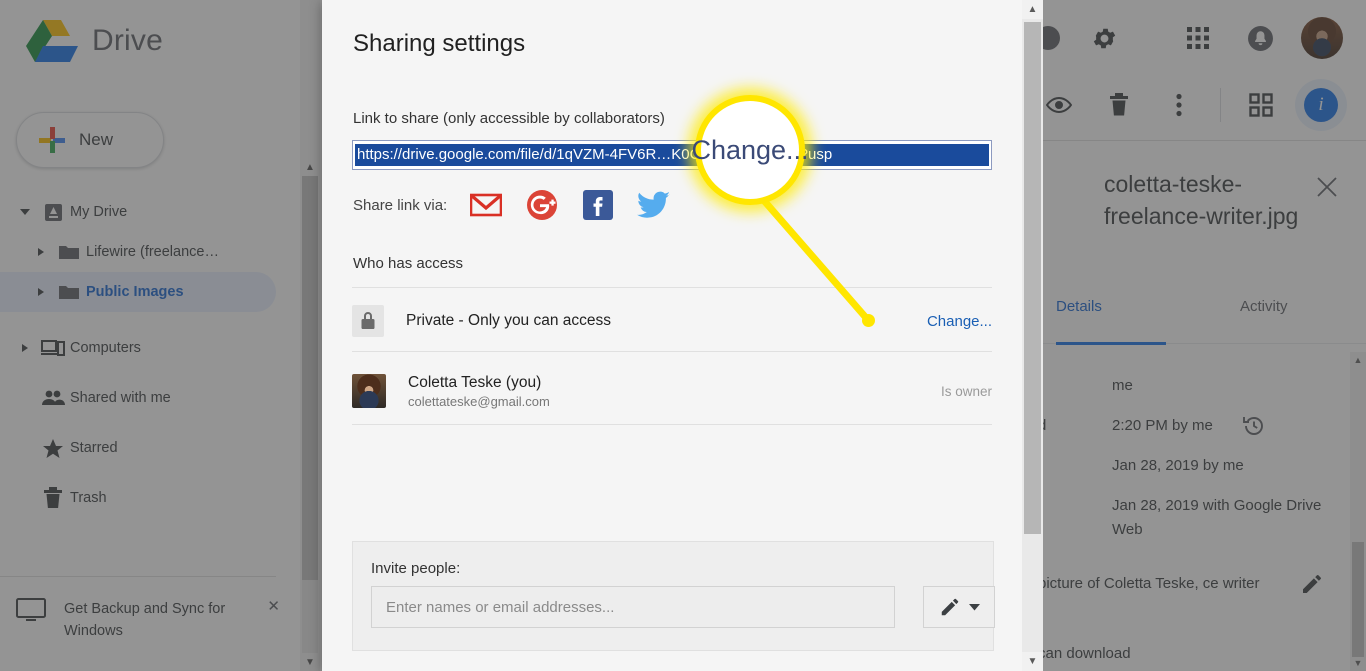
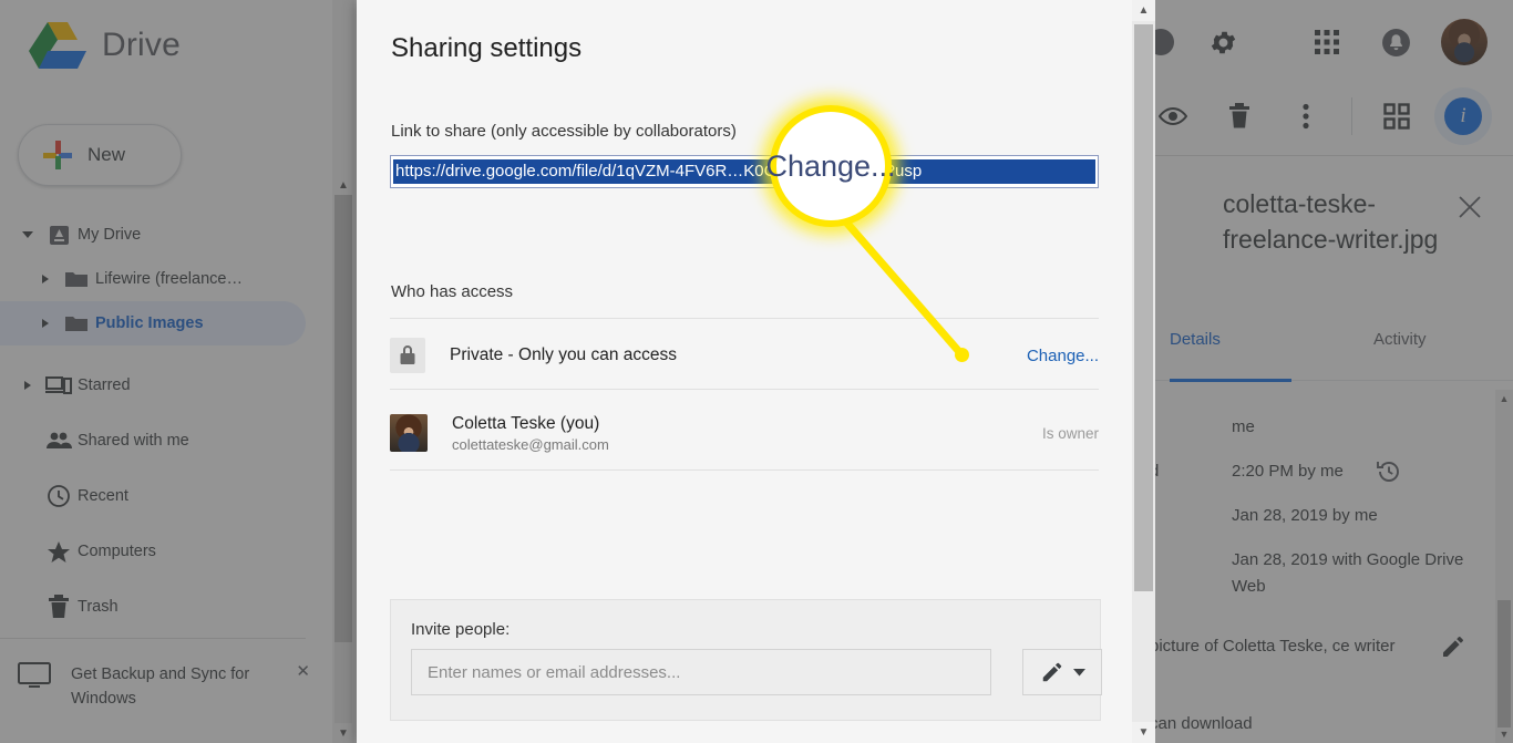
  Drive
  New
  My Drive
  Lifewire (freelance…
  Public Images
- Computers
+ Starred
  Shared with me
+ Recent
- Starred
+ Computers
  Trash
  Get Backup and Sync for Windows
  ✕
  ▲
  ▼
  i
  coletta-teske-freelance-writer.jpg
  Details
  Activity
  me
  2:20 PM by me
  Jan 28, 2019 by me
  Jan 28, 2019 with Google Drive Web
  icture of Coletta Teske, ce writer
  an download
  ▲
  ▼
  Sharing settings
  Link to share (only accessible by collaborators)
  https://drive.google.com/file/d/1qVZM-4FV6R…K0usp
- Share link via:
  Who has access
  Private - Only you can access
  Change...
  Coletta Teske (you)
  colettateske@gmail.com
  Is owner
  Invite people:
  Enter names or email addresses...
  ▲
  ▼
  Change...
